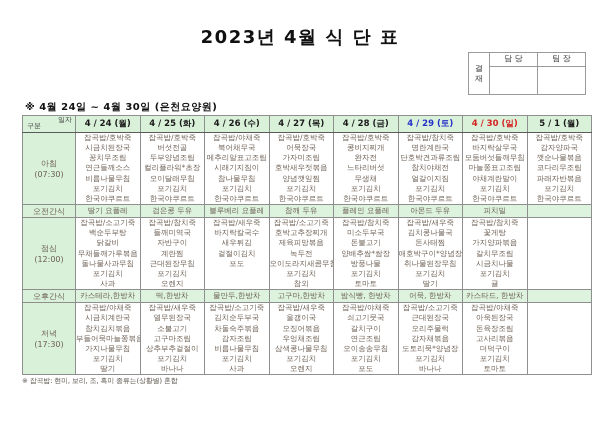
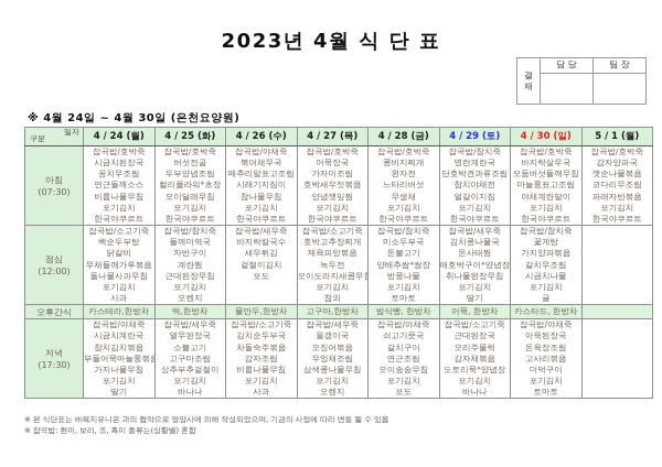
  2023년 4월 식 단 표
  결 재	담 당	팀 장
  ※ 4월 24일 ~ 4월 30일 (은천요양원)
  일자구분	4 / 24 (월)	4 / 25 (화)	4 / 26 (수)	4 / 27 (목)	4 / 28 (금)	4 / 29 (토)	4 / 30 (일)	5 / 1 (월)
  아침(07:30)	잡곡밥/호박죽시금치된장국꽁치무조림연근들깨소스비름나물무침포기김치한국야쿠르트	잡곡밥/호박죽버섯전골두부양념조림컬리플라워*초장오이달래무침포기김치한국야쿠르트	잡곡밥/야채죽북어채무국메추리알표고조림시래기지짐이참나물무침포기김치한국야쿠르트	잡곡밥/호박죽어묵장국가자미조림호박새우젓볶음양념깻잎찜포기김치한국야쿠르트	잡곡밥/호박죽콩비지찌개완자전느타리버섯무생채포기김치한국야쿠르트	잡곡밥/참치죽명란계란국단호박견과류조림참치야채전얼갈이지짐포기김치한국야쿠르트	잡곡밥/호박죽바지락살무국모둠버섯들깨무침마늘쫑표고조림야채계란말이포기김치한국야쿠르트	잡곡밥/호박죽감자양파국깻순나물볶음코다리무조림파래자반볶음포기김치한국야쿠르트
- 오전간식	딸기 요플레	검은콩 두유	블루베리 요플레	참깨 두유	플레인 요플레	아몬드 두유	피치밀
  점심(12:00)	잡곡밥/소고기죽백순두부탕닭갈비무채들깨가루볶음돌나물사과무침포기김치사과	잡곡밥/참치죽들깨미역국자반구이계란찜근대된장무침포기김치오렌지	잡곡밥/새우죽바지락칼국수새우튀김겉절이김치포도	잡곡밥/소고기죽호박고추장찌개제육피망볶음녹두전오이도라지새콤무포기김치참외	잡곡밥/참치죽미소두부국돈불고기양배추쌈*쌈장방풍나물포기김치토마토	잡곡밥/새우죽김치콩나물국돈사태찜애호박구이*양념장취나물된장무침포기김치딸기	잡곡밥/참치죽꽃게탕가지양파볶음갈치무조림시금치나물포기김치귤
  오후간식	카스테라,한방차	떡,한방차	물만두,한방차	고구마,한방차	밤식빵, 한방차	어묵, 한방차	카스타드, 한방차
  저녁(17:30)	잡곡밥/야채죽시금치계란국참치김치볶음부들어묵마늘쫑볶가지나물무침포기김치딸기	잡곡밥/새우죽열무된장국소불고기고구마조림상추부추겉절이포기김치바나나	잡곡밥/소고기죽김치순두부국차돌숙주볶음감자조림비름나물무침포기김치사과	잡곡밥/새우죽올갱이국오징어볶음우엉채조림삼색콩나물무침포기김치오렌지	잡곡밥/야채죽쇠고기뭇국갈치구이연근조림오이송송무침포기김치포도	잡곡밥/소고기죽근대된장국오리주물럭감자채볶음도토리묵*양념장포기김치바나나	잡곡밥/야채죽아욱된장국돈육장조림고사리볶음더덕구이포기김치토마토
+ ※ 본 식단표는 ㈜복지유니온 과의 협약으로 영양사에 의해 작성되었으며, 기관의 사정에 따라 변동 될 수 있음
  ※ 잡곡밥: 현미, 보리, 조, 흑미 종류는(상황별) 혼합
